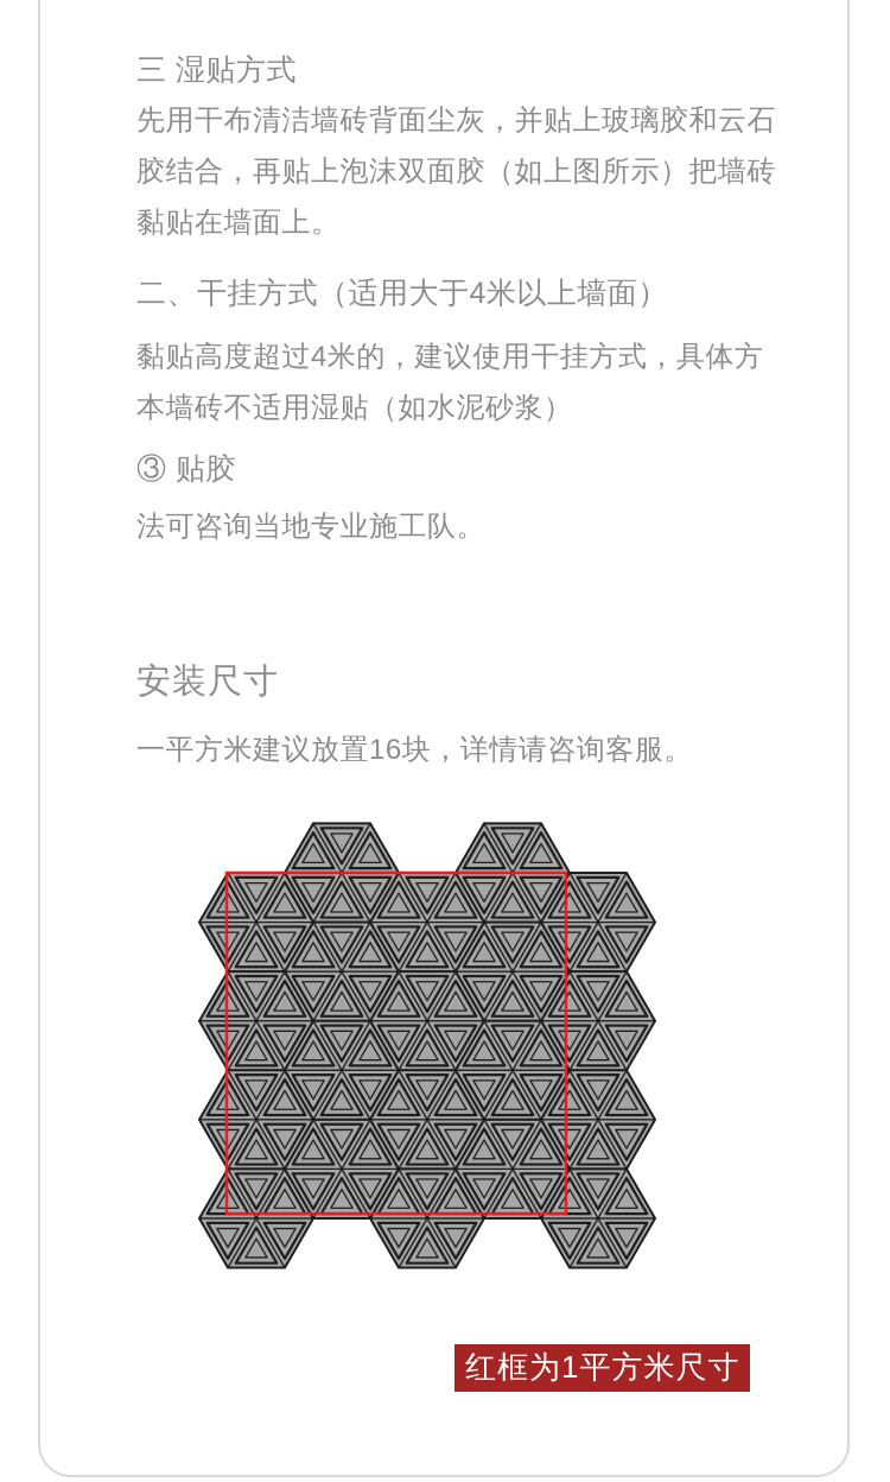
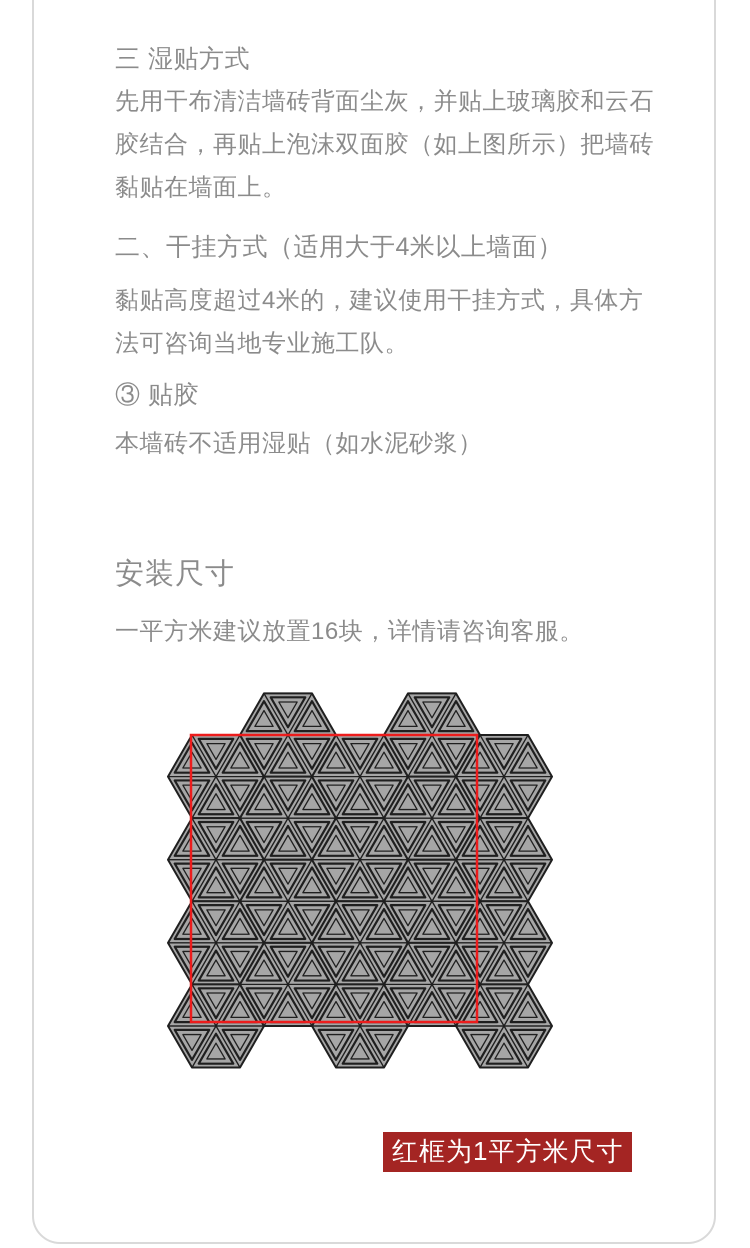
  三 湿贴方式
  先用干布清洁墙砖背面尘灰，并贴上玻璃胶和云石
  胶结合，再贴上泡沫双面胶（如上图所示）把墙砖
  黏贴在墙面上。
  二、干挂方式（适用大于4米以上墙面）
  黏贴高度超过4米的，建议使用干挂方式，具体方
- 本墙砖不适用湿贴（如水泥砂浆）
+ 法可咨询当地专业施工队。
  ③ 贴胶
- 法可咨询当地专业施工队。
+ 本墙砖不适用湿贴（如水泥砂浆）
  安装尺寸
  一平方米建议放置16块，详情请咨询客服。
  红框为1平方米尺寸
